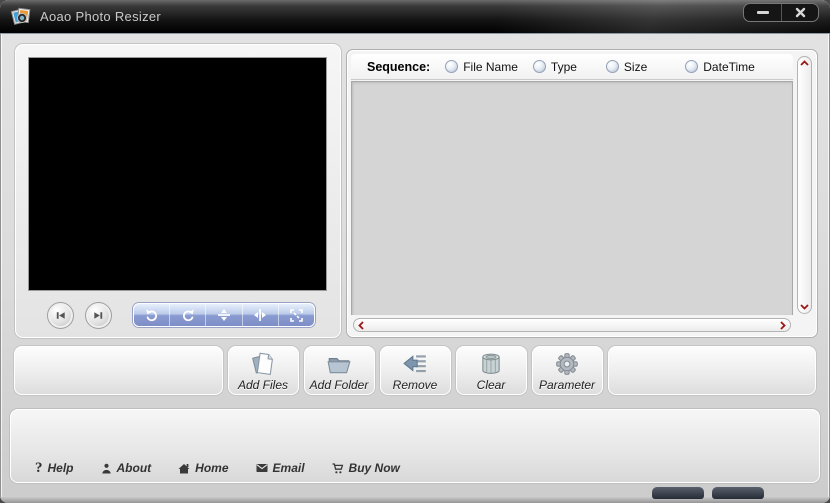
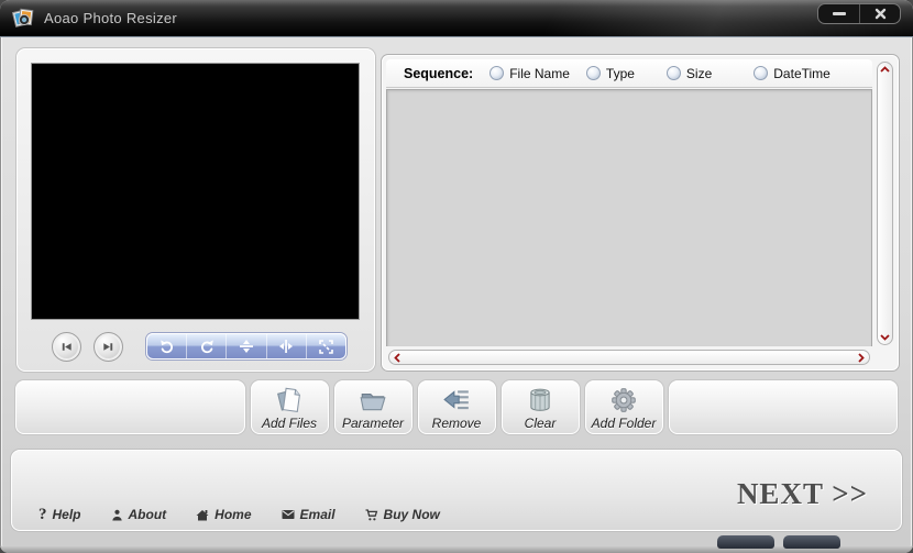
  Aoao Photo Resizer
  Sequence:
  File Name
  Type
  Size
  DateTime
  Add Files
- Add Folder
+ Parameter
  Remove
  Clear
- Parameter
+ Add Folder
  ?
  Help
  About
  Home
  Email
  Buy Now
+ NEXT >>
